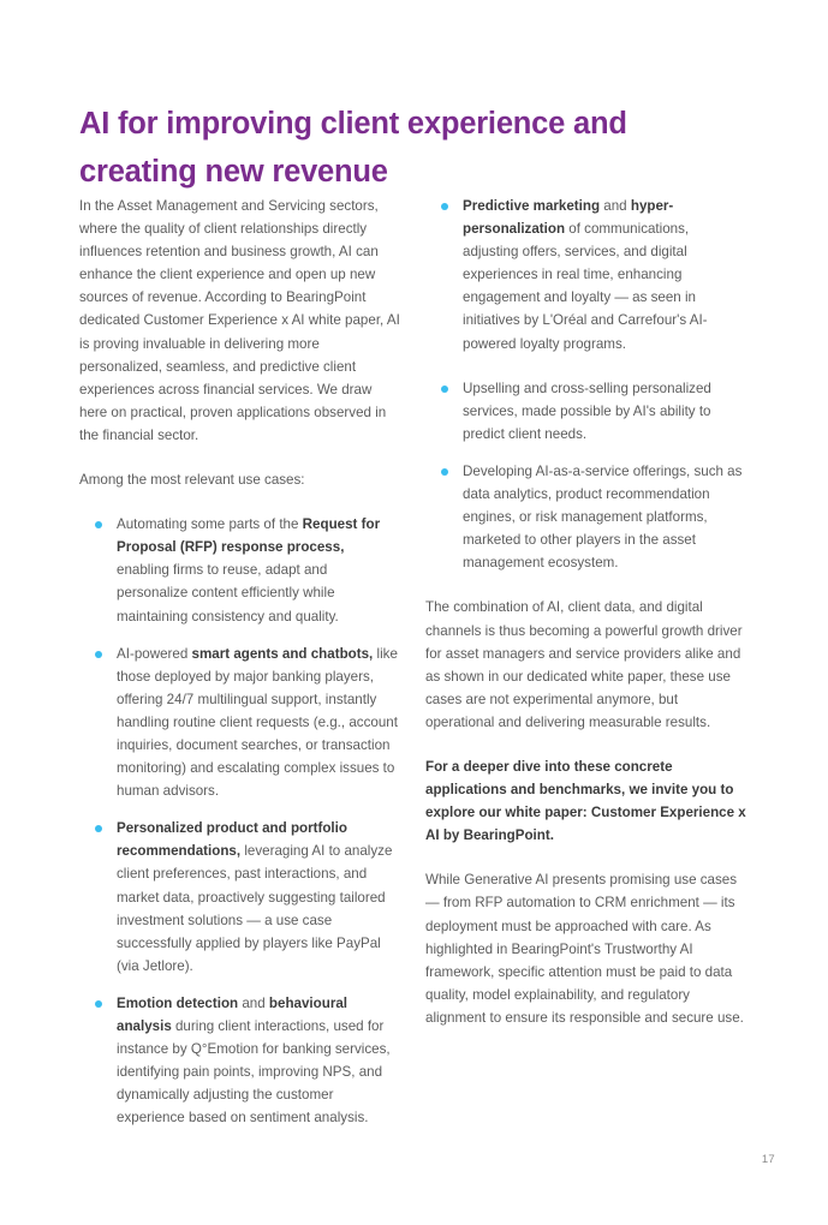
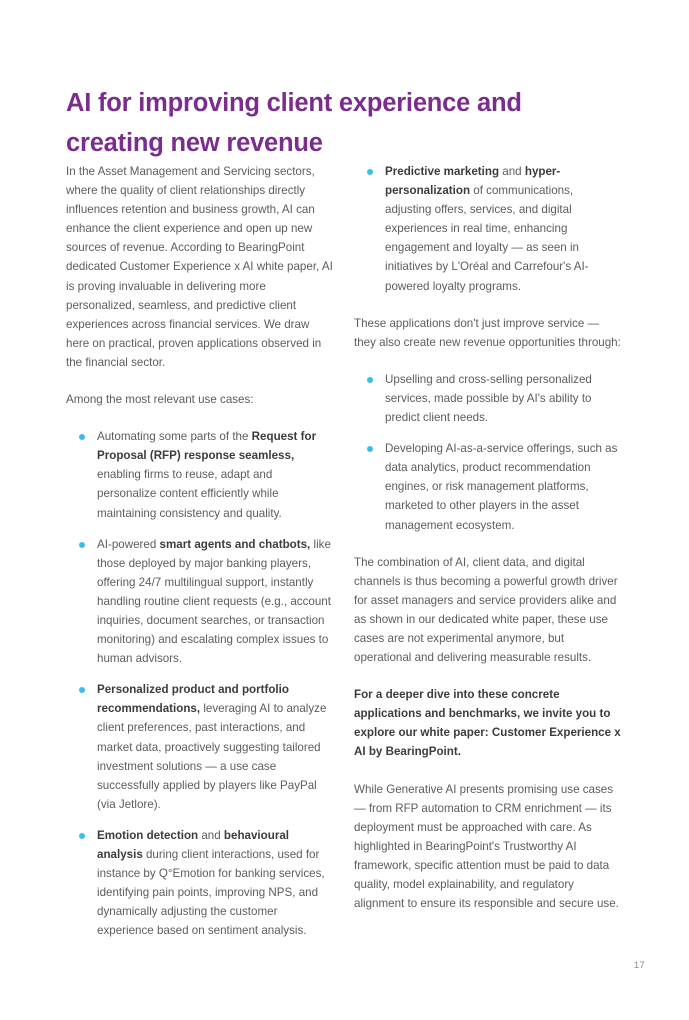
  AI for improving client experience and creating new revenue
  In the Asset Management and Servicing sectors, where the quality of client relationships directly influences retention and business growth, AI can enhance the client experience and open up new sources of revenue. According to BearingPoint dedicated Customer Experience x AI white paper, AI is proving invaluable in delivering more personalized, seamless, and predictive client experiences across financial services. We draw here on practical, proven applications observed in the financial sector.
  Among the most relevant use cases:
- Automating some parts of the Request for Proposal (RFP) response process, enabling firms to reuse, adapt and personalize content efficiently while maintaining consistency and quality.
+ Automating some parts of the Request for Proposal (RFP) response seamless, enabling firms to reuse, adapt and personalize content efficiently while maintaining consistency and quality.
  AI-powered smart agents and chatbots, like those deployed by major banking players, offering 24/7 multilingual support, instantly handling routine client requests (e.g., account inquiries, document searches, or transaction monitoring) and escalating complex issues to human advisors.
  Personalized product and portfolio recommendations, leveraging AI to analyze client preferences, past interactions, and market data, proactively suggesting tailored investment solutions — a use case successfully applied by players like PayPal (via Jetlore).
  Emotion detection and behavioural analysis during client interactions, used for instance by Q°Emotion for banking services, identifying pain points, improving NPS, and dynamically adjusting the customer experience based on sentiment analysis.
  Predictive marketing and hyper-personalization of communications, adjusting offers, services, and digital experiences in real time, enhancing engagement and loyalty — as seen in initiatives by L'Oréal and Carrefour's AI-powered loyalty programs.
+ These applications don't just improve service — they also create new revenue opportunities through:
  Upselling and cross-selling personalized services, made possible by AI's ability to predict client needs.
  Developing AI-as-a-service offerings, such as data analytics, product recommendation engines, or risk management platforms, marketed to other players in the asset management ecosystem.
  The combination of AI, client data, and digital channels is thus becoming a powerful growth driver for asset managers and service providers alike and as shown in our dedicated white paper, these use cases are not experimental anymore, but operational and delivering measurable results.
  For a deeper dive into these concrete applications and benchmarks, we invite you to explore our white paper: Customer Experience x AI by BearingPoint.
  While Generative AI presents promising use cases — from RFP automation to CRM enrichment — its deployment must be approached with care. As highlighted in BearingPoint's Trustworthy AI framework, specific attention must be paid to data quality, model explainability, and regulatory alignment to ensure its responsible and secure use.
  17
